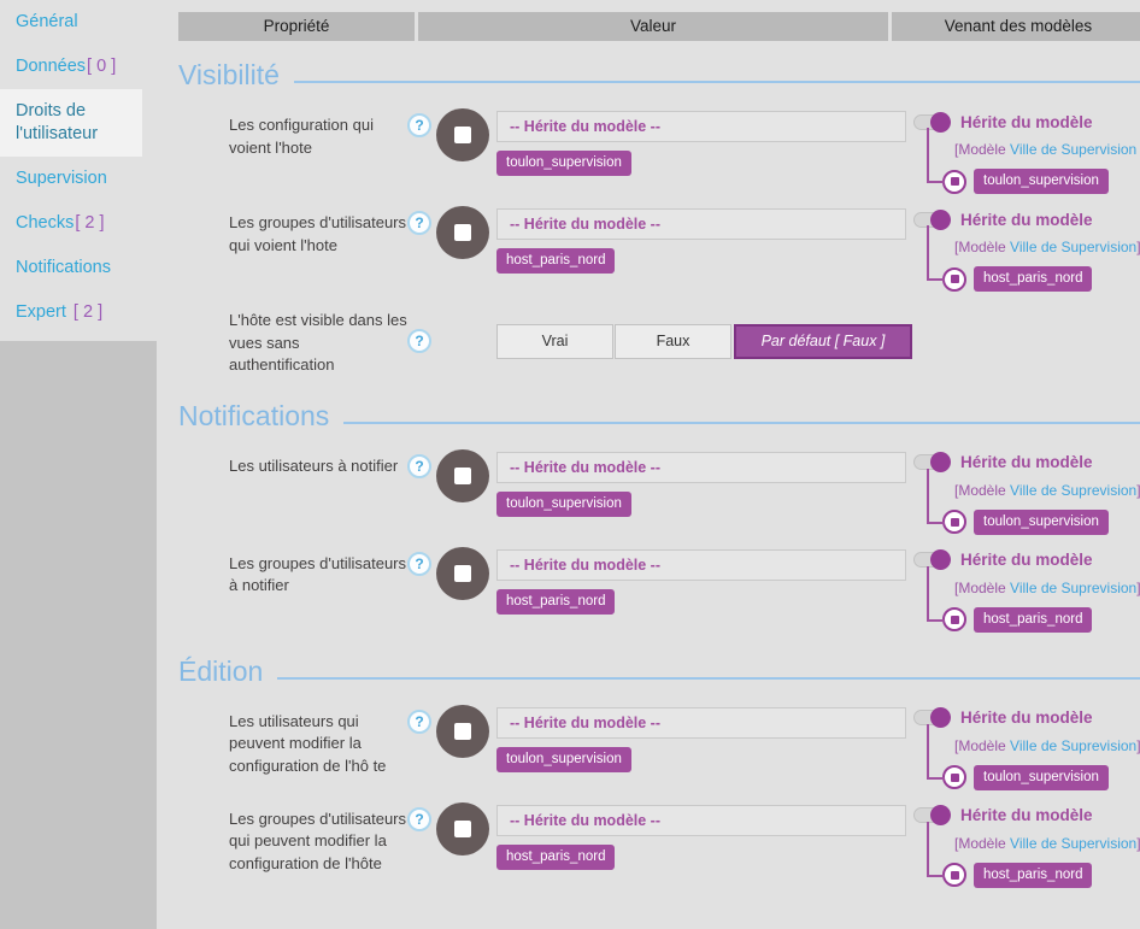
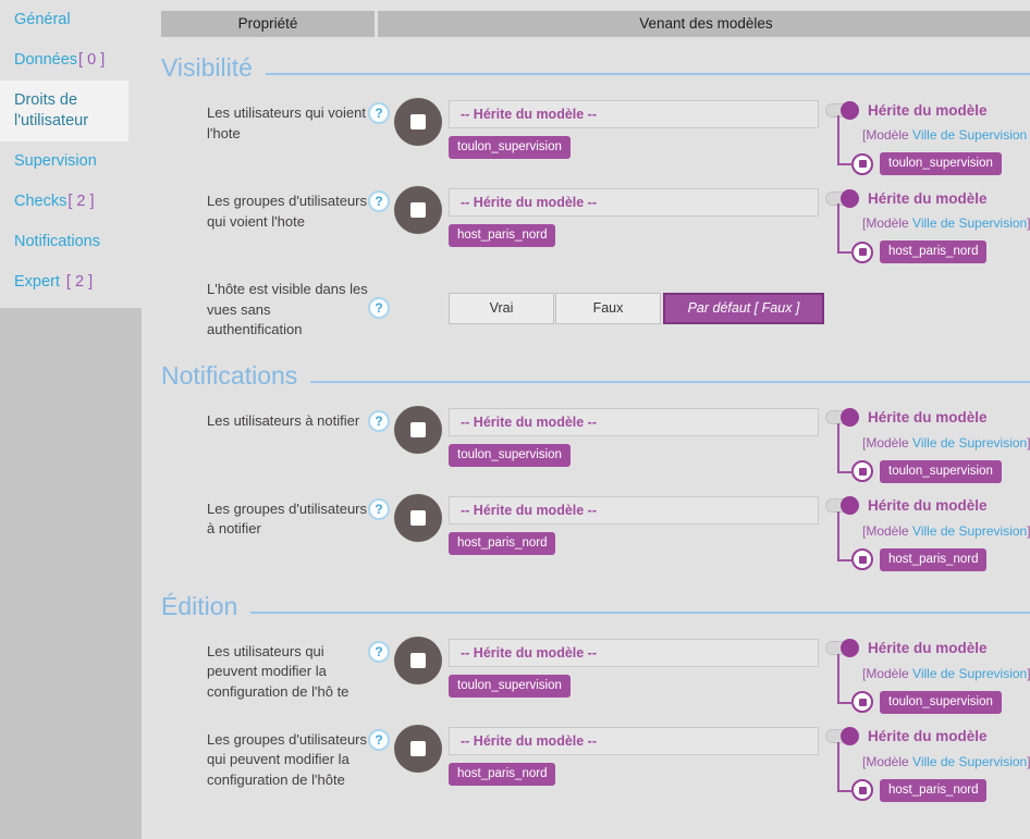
  Général
  Données[ 0 ]
  Droits de l'utilisateur
  Supervision
  Checks[ 2 ]
  Notifications
  Expert [ 2 ]
  Propriété
- Valeur
  Venant des modèles
  Visibilité
- Les configuration qui voient l'hote
+ Les utilisateurs qui voient l'hote
  ?
  -- Hérite du modèle --
  toulon_supervision
  Hérite du modèle
  [Modèle Ville de Supervision
  toulon_supervision
  Les groupes d'utilisateurs qui voient l'hote
  ?
  -- Hérite du modèle --
  host_paris_nord
  Hérite du modèle
  [Modèle Ville de Supervision]
  host_paris_nord
  L'hôte est visible dans les vues sans authentification
  ?
  Vrai
  Faux
  Par défaut [ Faux ]
  Notifications
  Les utilisateurs à notifier
  ?
  -- Hérite du modèle --
  toulon_supervision
  Hérite du modèle
  [Modèle Ville de Suprevision]
  toulon_supervision
  Les groupes d'utilisateurs à notifier
  ?
  -- Hérite du modèle --
  host_paris_nord
  Hérite du modèle
  [Modèle Ville de Suprevision]
  host_paris_nord
  Édition
  Les utilisateurs qui peuvent modifier la configuration de l'hô te
  ?
  -- Hérite du modèle --
  toulon_supervision
  Hérite du modèle
  [Modèle Ville de Suprevision]
  toulon_supervision
  Les groupes d'utilisateurs qui peuvent modifier la configuration de l'hôte
  ?
  -- Hérite du modèle --
  host_paris_nord
  Hérite du modèle
  [Modèle Ville de Supervision]
  host_paris_nord
